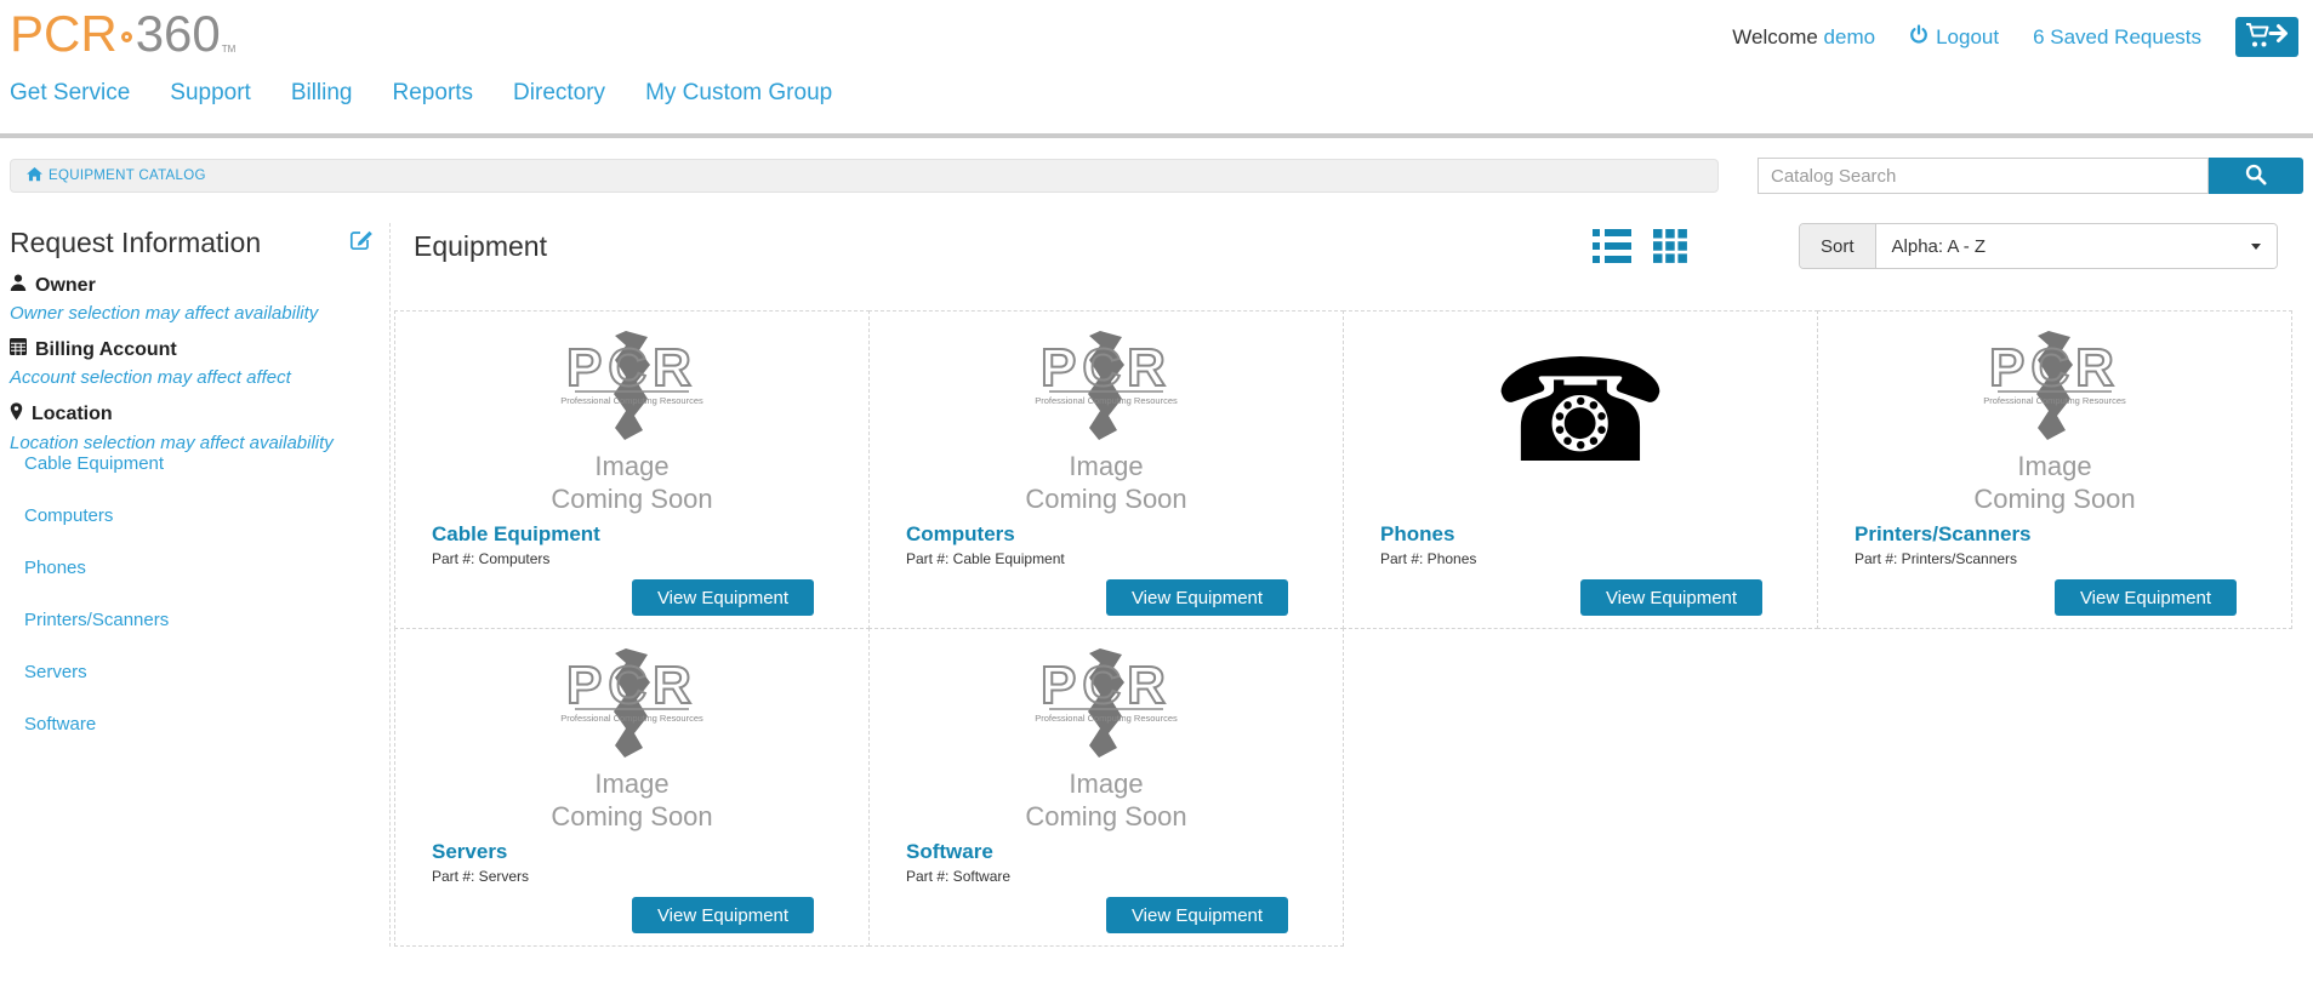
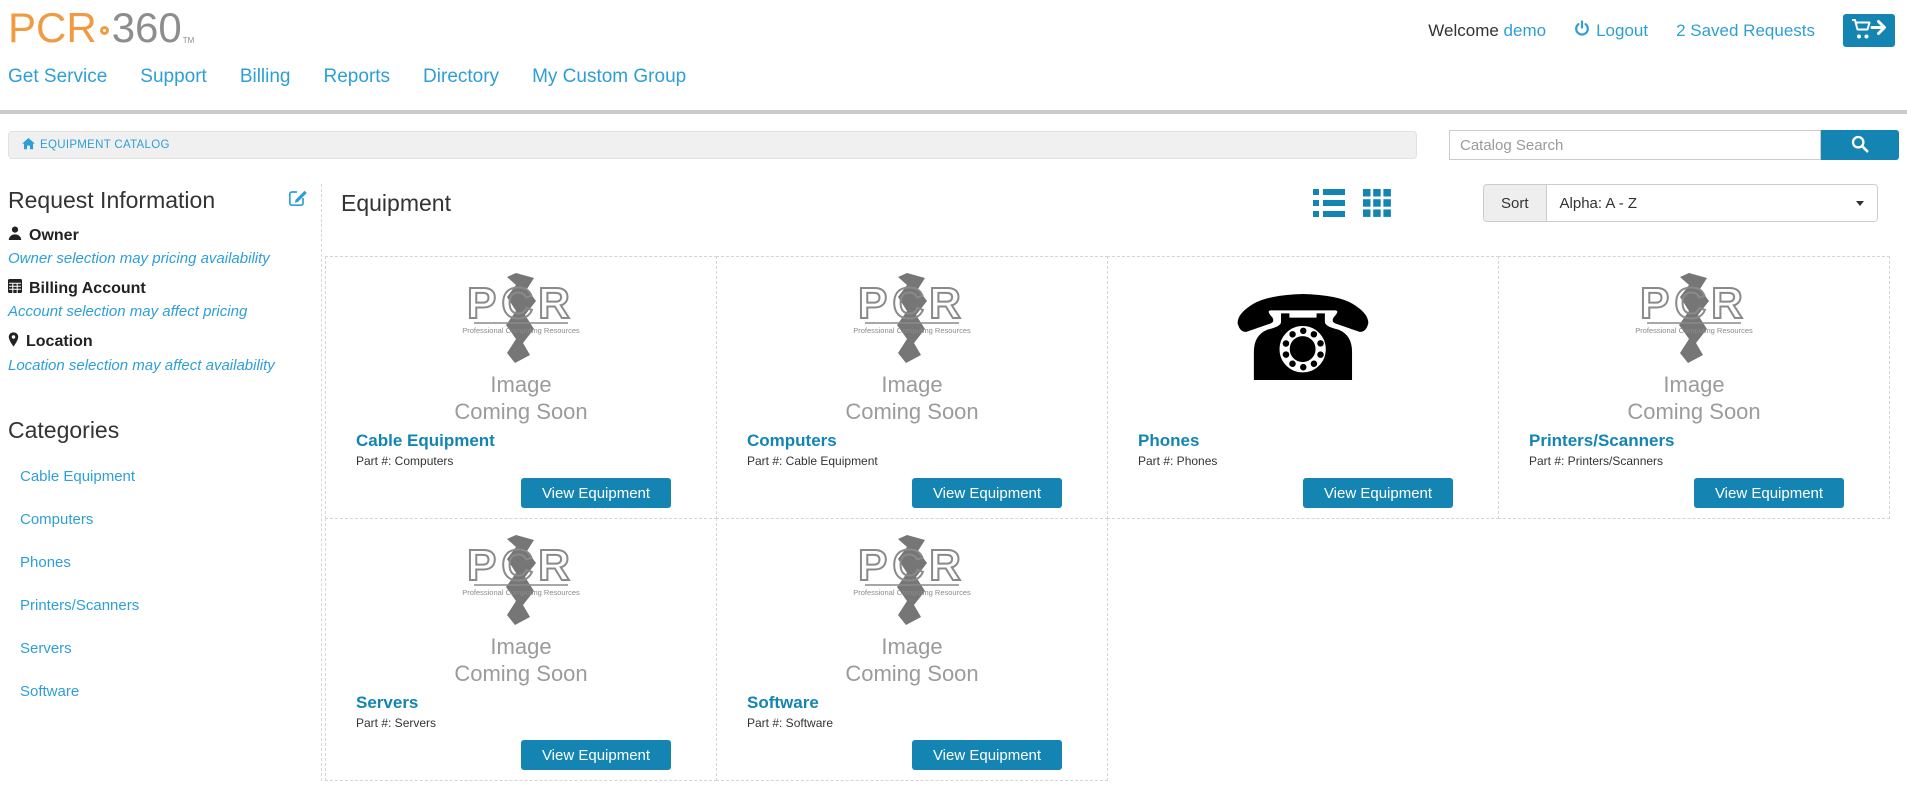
  PCR
  360
  TM
  Welcome demo
  Logout
- 6 Saved Requests
+ 2 Saved Requests
  Get Service
  Support
  Billing
  Reports
  Directory
  My Custom Group
  EQUIPMENT CATALOG
  Catalog Search
  Request Information
  Owner
- Owner selection may affect availability
+ Owner selection may pricing availability
  Billing Account
- Account selection may affect affect
+ Account selection may affect pricing
  Location
  Location selection may affect availability
+ Categories
  Cable Equipment
  Computers
  Phones
  Printers/Scanners
  Servers
  Software
  Equipment
  Sort
  Alpha: A - Z
  PCR
  Professional Computing Resources
  Image
  Coming Soon
  Cable Equipment
  Part #: Computers
  View Equipment
  PCR
  Professional Computing Resources
  Image
  Coming Soon
  Computers
  Part #: Cable Equipment
  View Equipment
  ☎
  Phones
  Part #: Phones
  View Equipment
  PCR
  Professional Computing Resources
  Image
  Coming Soon
  Printers/Scanners
  Part #: Printers/Scanners
  View Equipment
  PCR
  Professional Computing Resources
  Image
  Coming Soon
  Servers
  Part #: Servers
  View Equipment
  PCR
  Professional Computing Resources
  Image
  Coming Soon
  Software
  Part #: Software
  View Equipment
